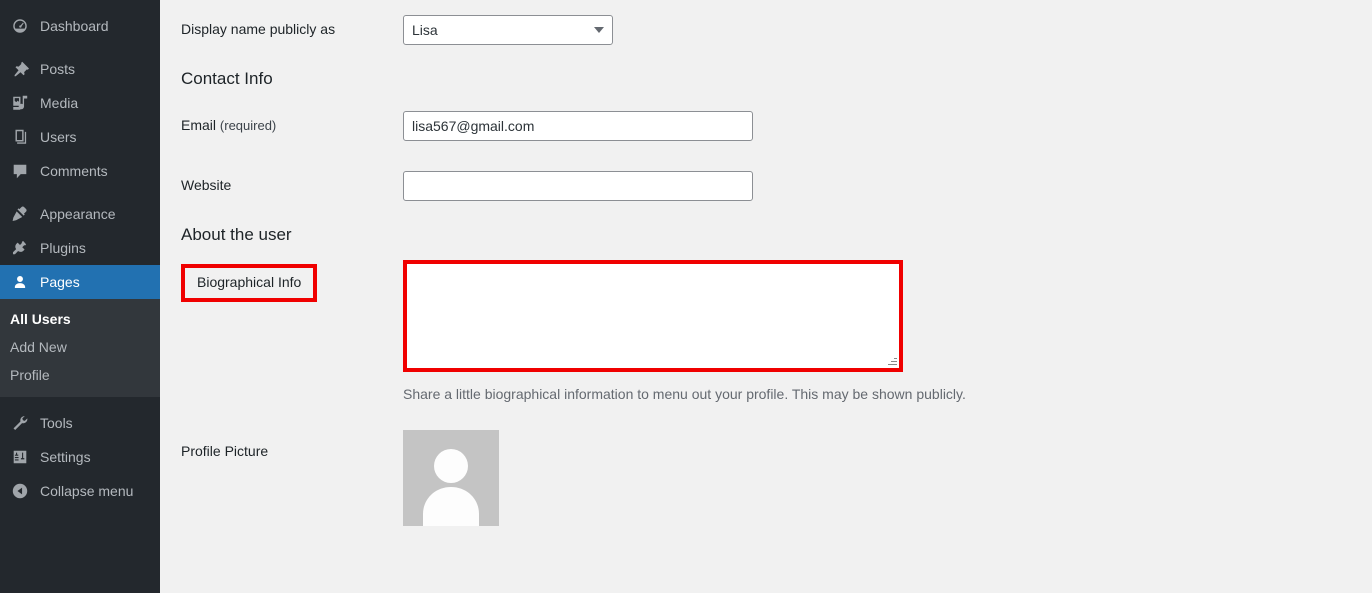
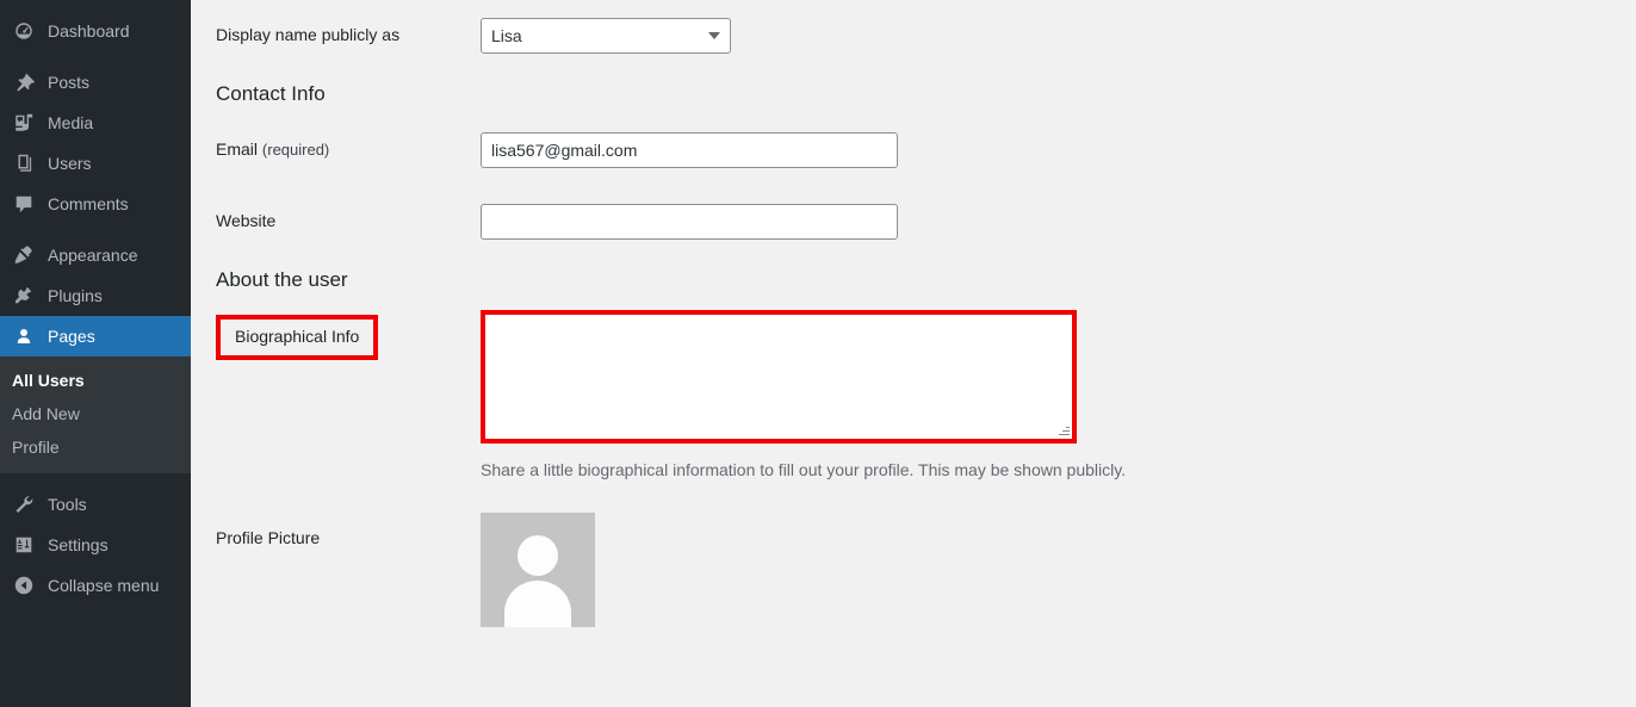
  Dashboard
  Posts
  Media
  Users
  Comments
  Appearance
  Plugins
  Pages
  All Users
  Add New
  Profile
  Tools
  Settings
  Collapse menu
  Display name publicly as	Lisa
  Contact Info
  Email (required)	lisa567@gmail.com
  Website
  About the user
- Biographical Info	Share a little biographical information to menu out your profile. This may be shown publicly.
+ Biographical Info	Share a little biographical information to fill out your profile. This may be shown publicly.
  Profile Picture
